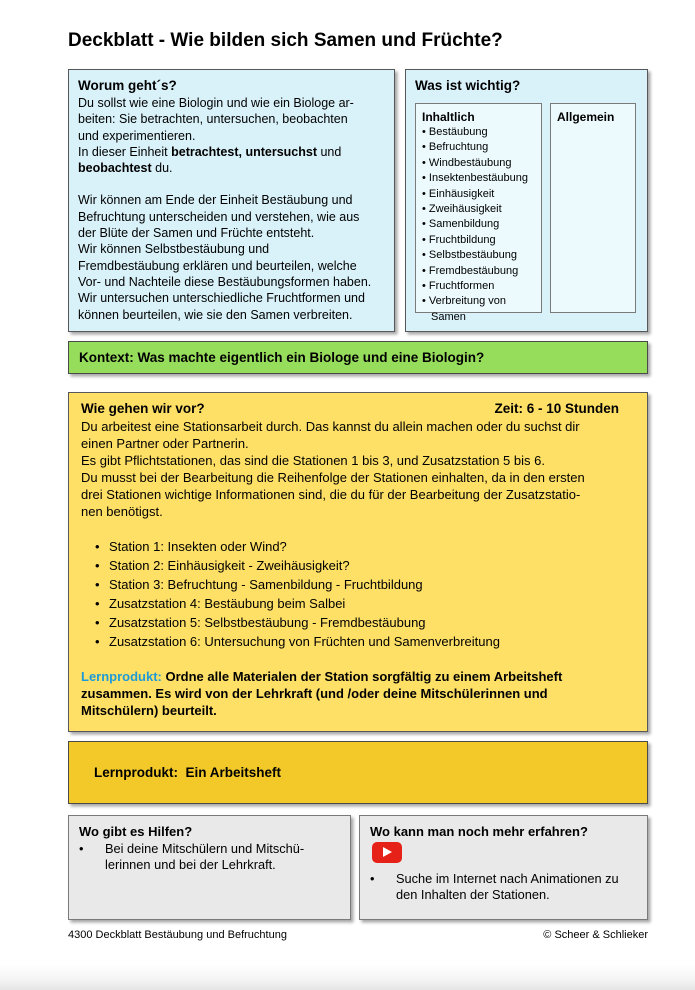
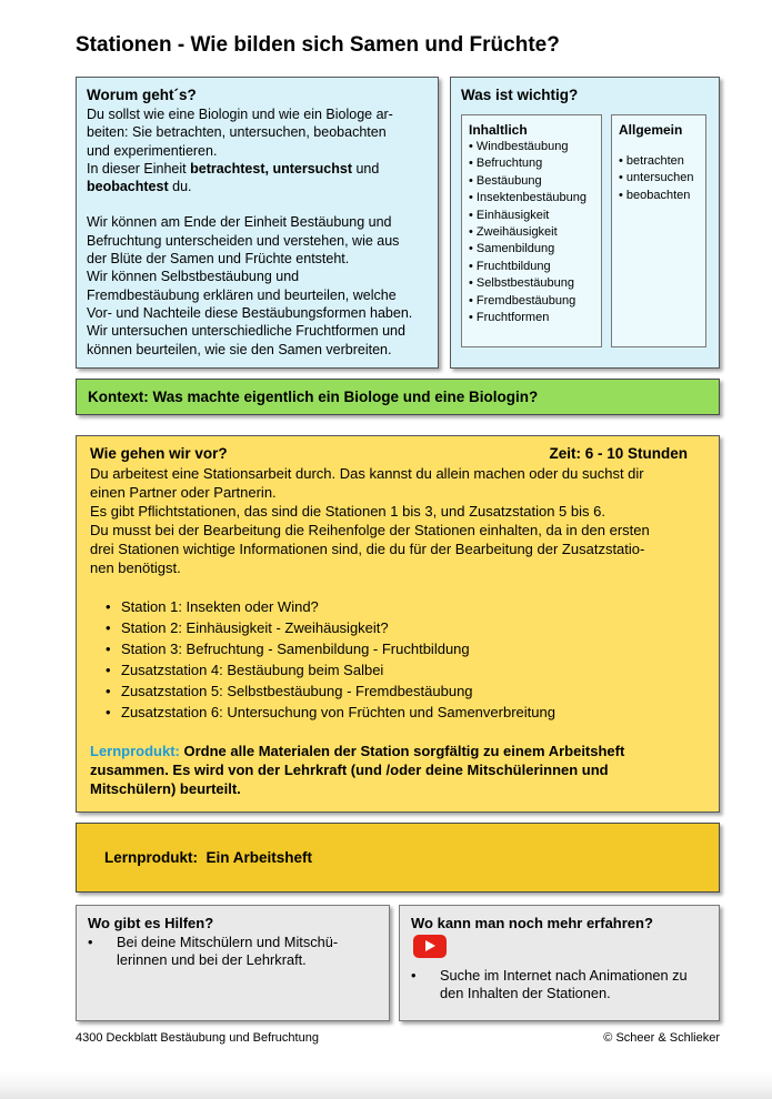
- Deckblatt - Wie bilden sich Samen und Früchte?
+ Stationen - Wie bilden sich Samen und Früchte?
  Worum geht´s?
  Du sollst wie eine Biologin und wie ein Biologe ar-
  beiten: Sie betrachten, untersuchen, beobachten
  und experimentieren.
  In dieser Einheit betrachtest, untersuchst und
  beobachtest du.
  Wir können am Ende der Einheit Bestäubung und
  Befruchtung unterscheiden und verstehen, wie aus
  der Blüte der Samen und Früchte entsteht.
  Wir können Selbstbestäubung und
  Fremdbestäubung erklären und beurteilen, welche
  Vor- und Nachteile diese Bestäubungsformen haben.
  Wir untersuchen unterschiedliche Fruchtformen und
  können beurteilen, wie sie den Samen verbreiten.
  Was ist wichtig?
  Inhaltlich
- Bestäubung
+ Windbestäubung
  Befruchtung
- Windbestäubung
+ Bestäubung
  Insektenbestäubung
  Einhäusigkeit
  Zweihäusigkeit
  Samenbildung
  Fruchtbildung
  Selbstbestäubung
  Fremdbestäubung
  Fruchtformen
- Verbreitung von Samen
  Allgemein
+ betrachten
+ untersuchen
+ beobachten
  Kontext: Was machte eigentlich ein Biologe und eine Biologin?
  Wie gehen wir vor?
  Zeit: 6 - 10 Stunden
  Du arbeitest eine Stationsarbeit durch. Das kannst du allein machen oder du suchst dir
  einen Partner oder Partnerin.
  Es gibt Pflichtstationen, das sind die Stationen 1 bis 3, und Zusatzstation 5 bis 6.
  Du musst bei der Bearbeitung die Reihenfolge der Stationen einhalten, da in den ersten
  drei Stationen wichtige Informationen sind, die du für der Bearbeitung der Zusatzstatio-
  nen benötigst.
  Station 1: Insekten oder Wind?
  Station 2: Einhäusigkeit - Zweihäusigkeit?
  Station 3: Befruchtung - Samenbildung - Fruchtbildung
  Zusatzstation 4: Bestäubung beim Salbei
  Zusatzstation 5: Selbstbestäubung - Fremdbestäubung
  Zusatzstation 6: Untersuchung von Früchten und Samenverbreitung
  Lernprodukt: Ordne alle Materialen der Station sorgfältig zu einem Arbeitsheft
  zusammen. Es wird von der Lehrkraft (und /oder deine Mitschülerinnen und
  Mitschülern) beurteilt.
  Lernprodukt: Ein Arbeitsheft
  Wo gibt es Hilfen?
  Bei deine Mitschülern und Mitschü-
  lerinnen und bei der Lehrkraft.
  Wo kann man noch mehr erfahren?
  Suche im Internet nach Animationen zu
  den Inhalten der Stationen.
  4300 Deckblatt Bestäubung und Befruchtung
  © Scheer & Schlieker
